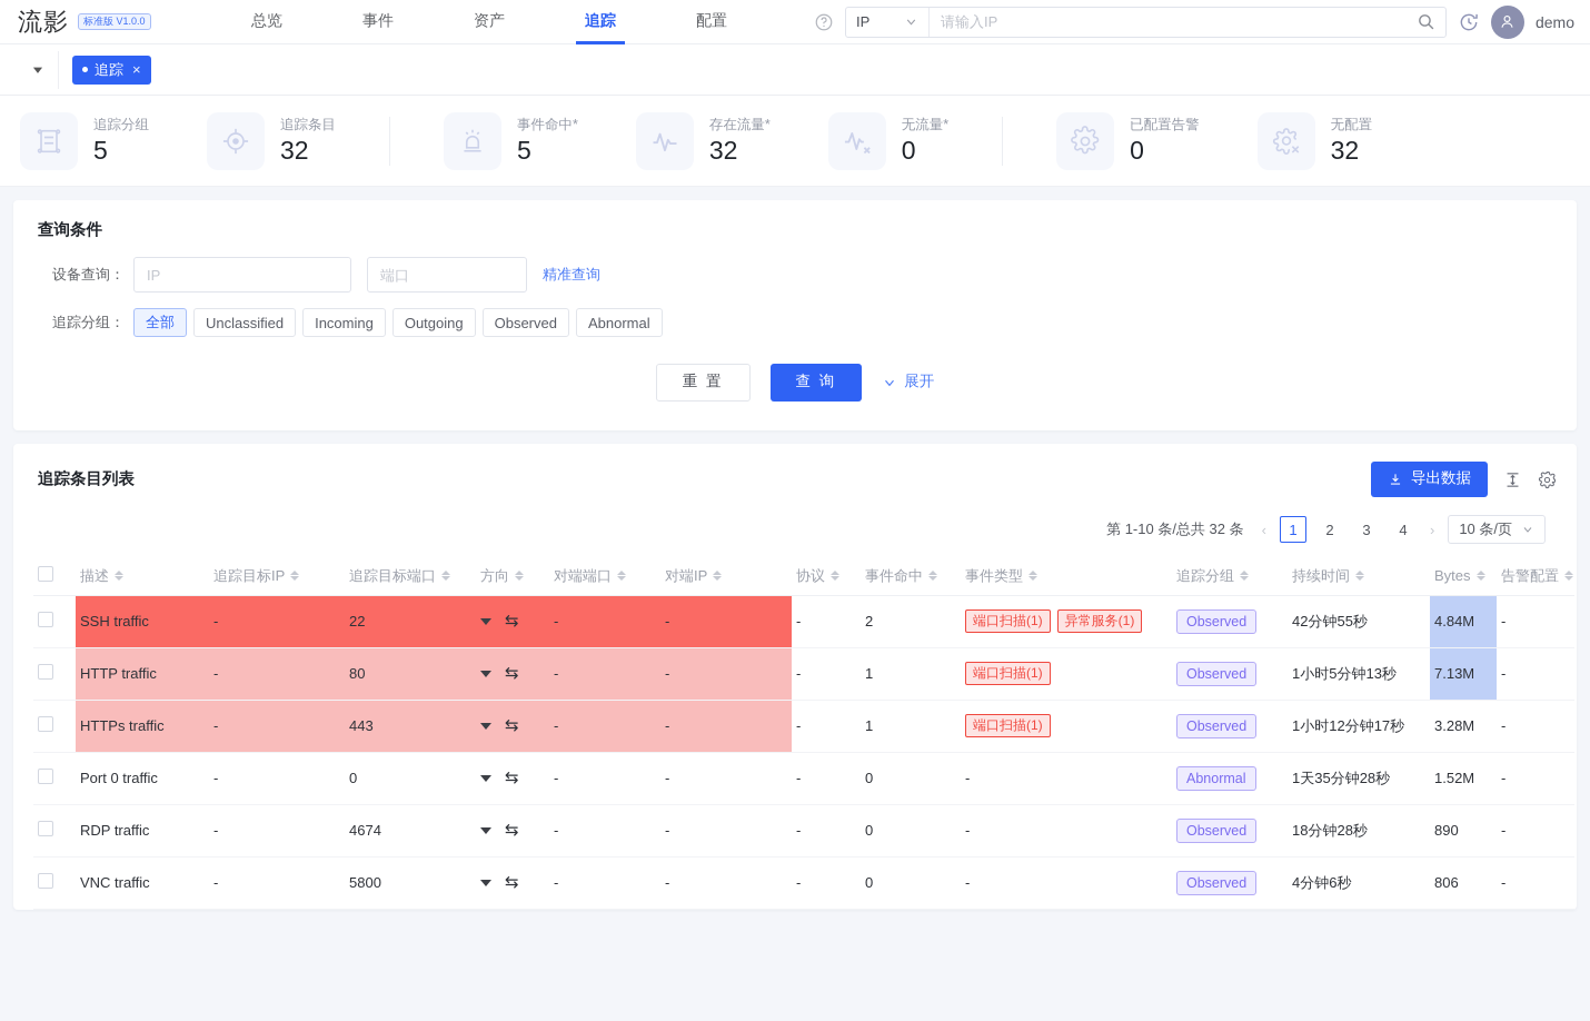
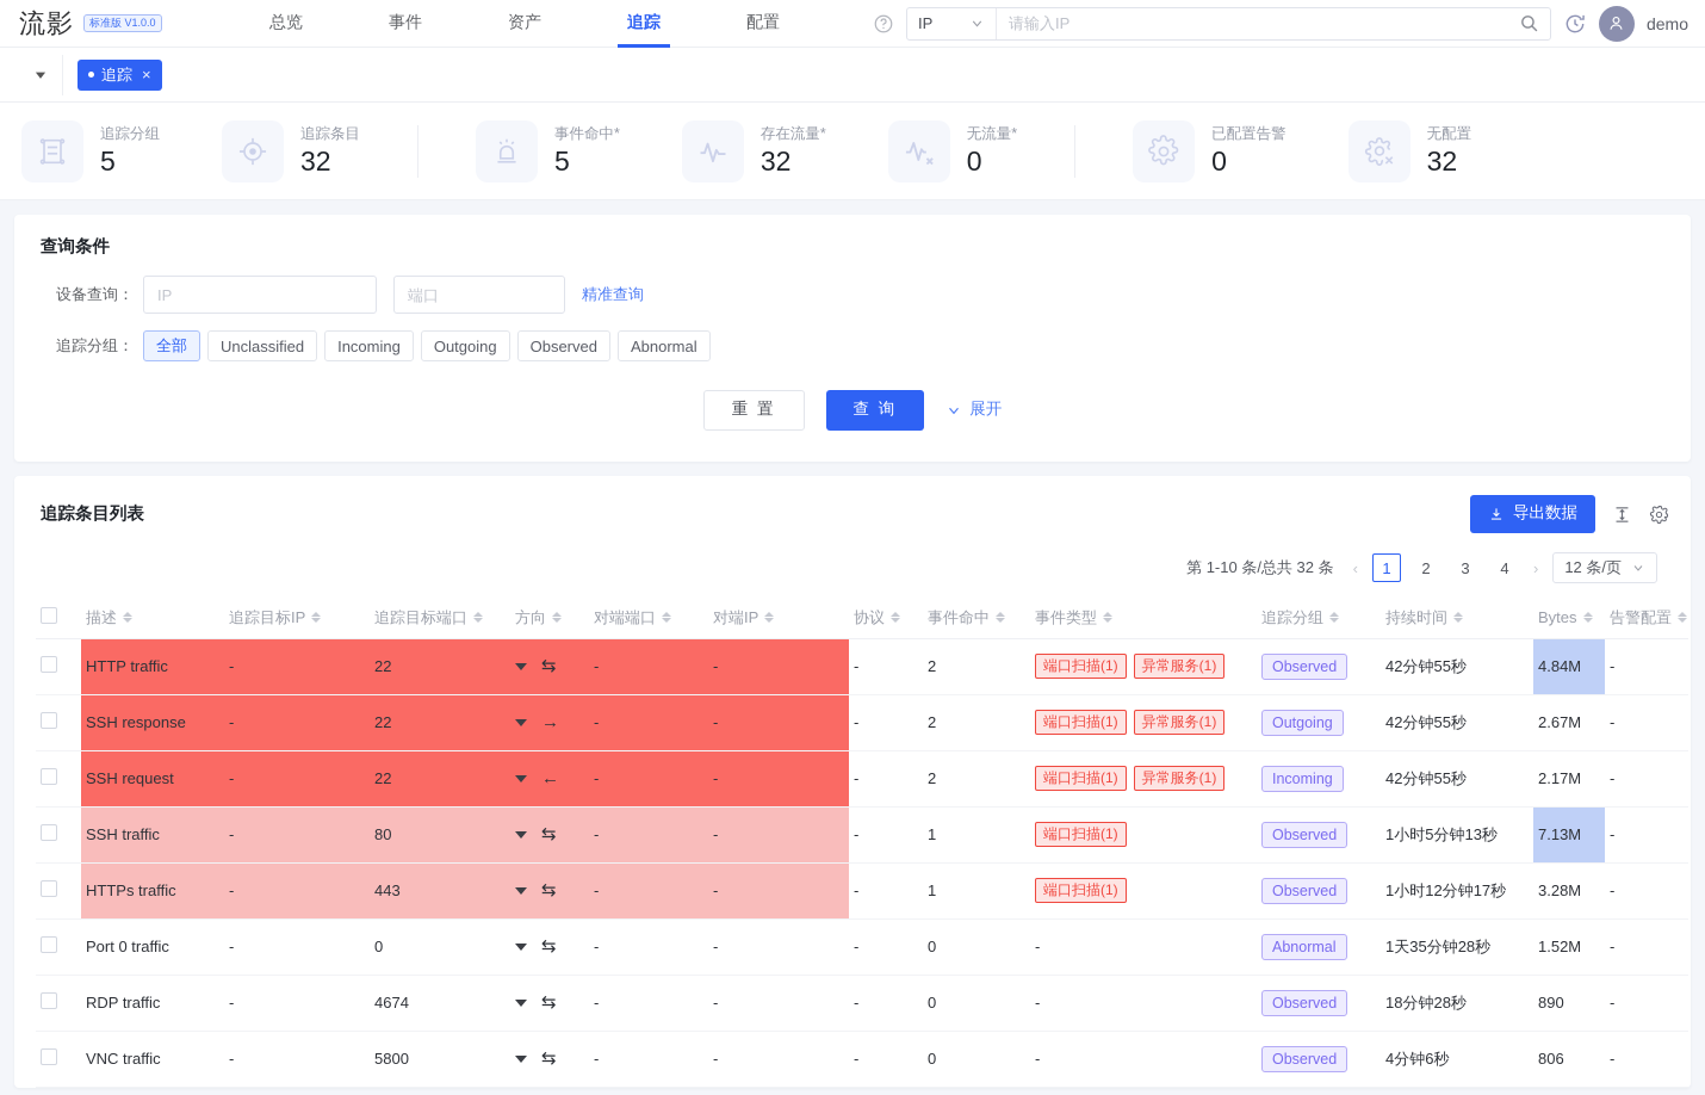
  流影
  标准版 V1.0.0
  总览
  事件
  资产
  追踪
  配置
  IP
  请输入IP
  demo
  追踪
  ×
  追踪分组
  5
  追踪条目
  32
  事件命中*
  5
  存在流量*
  32
  无流量*
  0
  已配置告警
  0
  无配置
  32
  查询条件
  设备查询：
  IP
  端口
  精准查询
  追踪分组：
  全部
  Unclassified
  Incoming
  Outgoing
  Observed
  Abnormal
  重 置
  查 询
  展开
  追踪条目列表
  导出数据
  第 1-10 条/总共 32 条
  ‹
  1
  2
  3
  4
  ›
- 10 条/页
+ 12 条/页
  	描述	追踪目标IP	追踪目标端口	方向	对端端口	对端IP	协议	事件命中	事件类型	追踪分组	持续时间	Bytes	告警配置
- 	SSH traffic	-	22	⇆	-	-	-	2	端口扫描(1) 异常服务(1)	Observed	42分钟55秒	4.84M	-
+ 	HTTP traffic	-	22	⇆	-	-	-	2	端口扫描(1) 异常服务(1)	Observed	42分钟55秒	4.84M	-
+ 	SSH response	-	22	→	-	-	-	2	端口扫描(1) 异常服务(1)	Outgoing	42分钟55秒	2.67M	-
+ 	SSH request	-	22	←	-	-	-	2	端口扫描(1) 异常服务(1)	Incoming	42分钟55秒	2.17M	-
- 	HTTP traffic	-	80	⇆	-	-	-	1	端口扫描(1)	Observed	1小时5分钟13秒	7.13M	-
+ 	SSH traffic	-	80	⇆	-	-	-	1	端口扫描(1)	Observed	1小时5分钟13秒	7.13M	-
  	HTTPs traffic	-	443	⇆	-	-	-	1	端口扫描(1)	Observed	1小时12分钟17秒	3.28M	-
  	Port 0 traffic	-	0	⇆	-	-	-	0	-	Abnormal	1天35分钟28秒	1.52M	-
  	RDP traffic	-	4674	⇆	-	-	-	0	-	Observed	18分钟28秒	890	-
  	VNC traffic	-	5800	⇆	-	-	-	0	-	Observed	4分钟6秒	806	-
